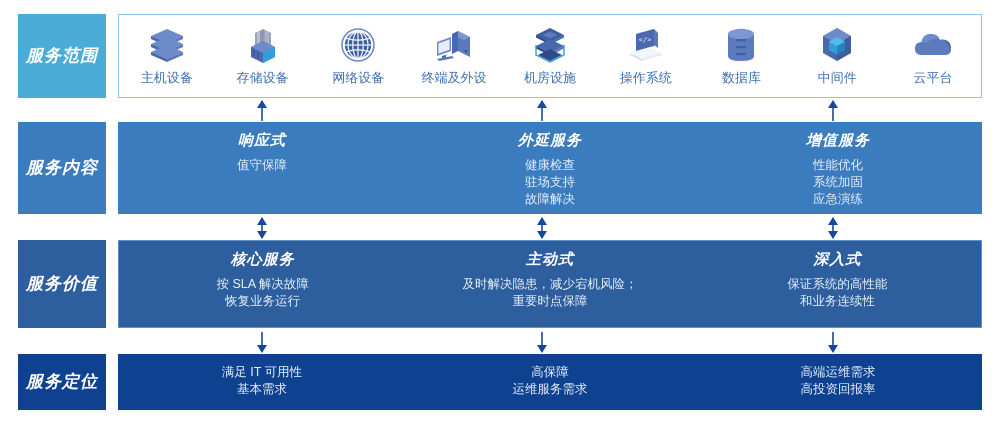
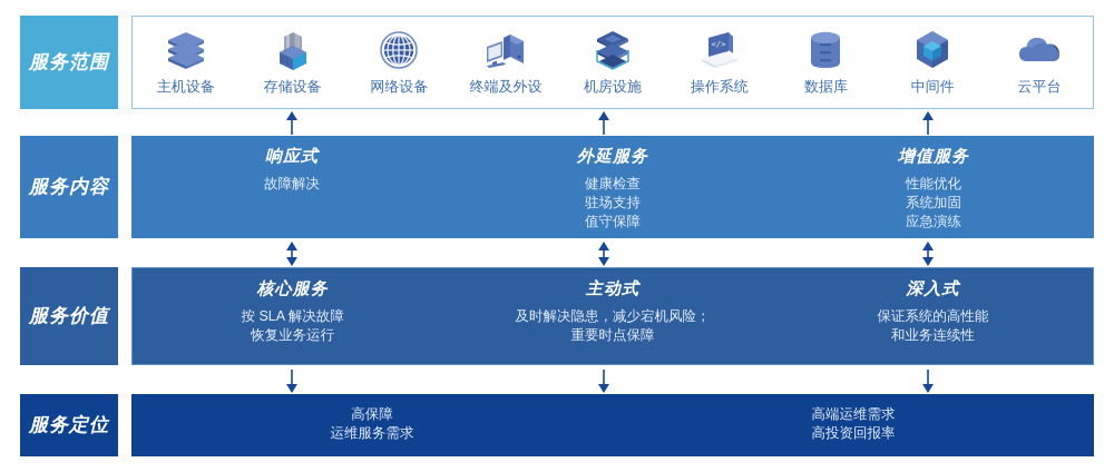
  服务范围
  主机设备
  存储设备
  网络设备
  终端及外设
  机房设施
  </>
  操作系统
  数据库
  中间件
  云平台
  服务内容
  响应式
- 值守保障
+ 故障解决
  外延服务
  健康检查
  驻场支持
- 故障解决
+ 值守保障
  增值服务
  性能优化
  系统加固
  应急演练
  服务价值
  核心服务
  按 SLA 解决故障
  恢复业务运行
  主动式
  及时解决隐患，减少宕机风险；
  重要时点保障
  深入式
  保证系统的高性能
  和业务连续性
  服务定位
- 满足 IT 可用性
- 基本需求
  高保障
  运维服务需求
  高端运维需求
  高投资回报率
